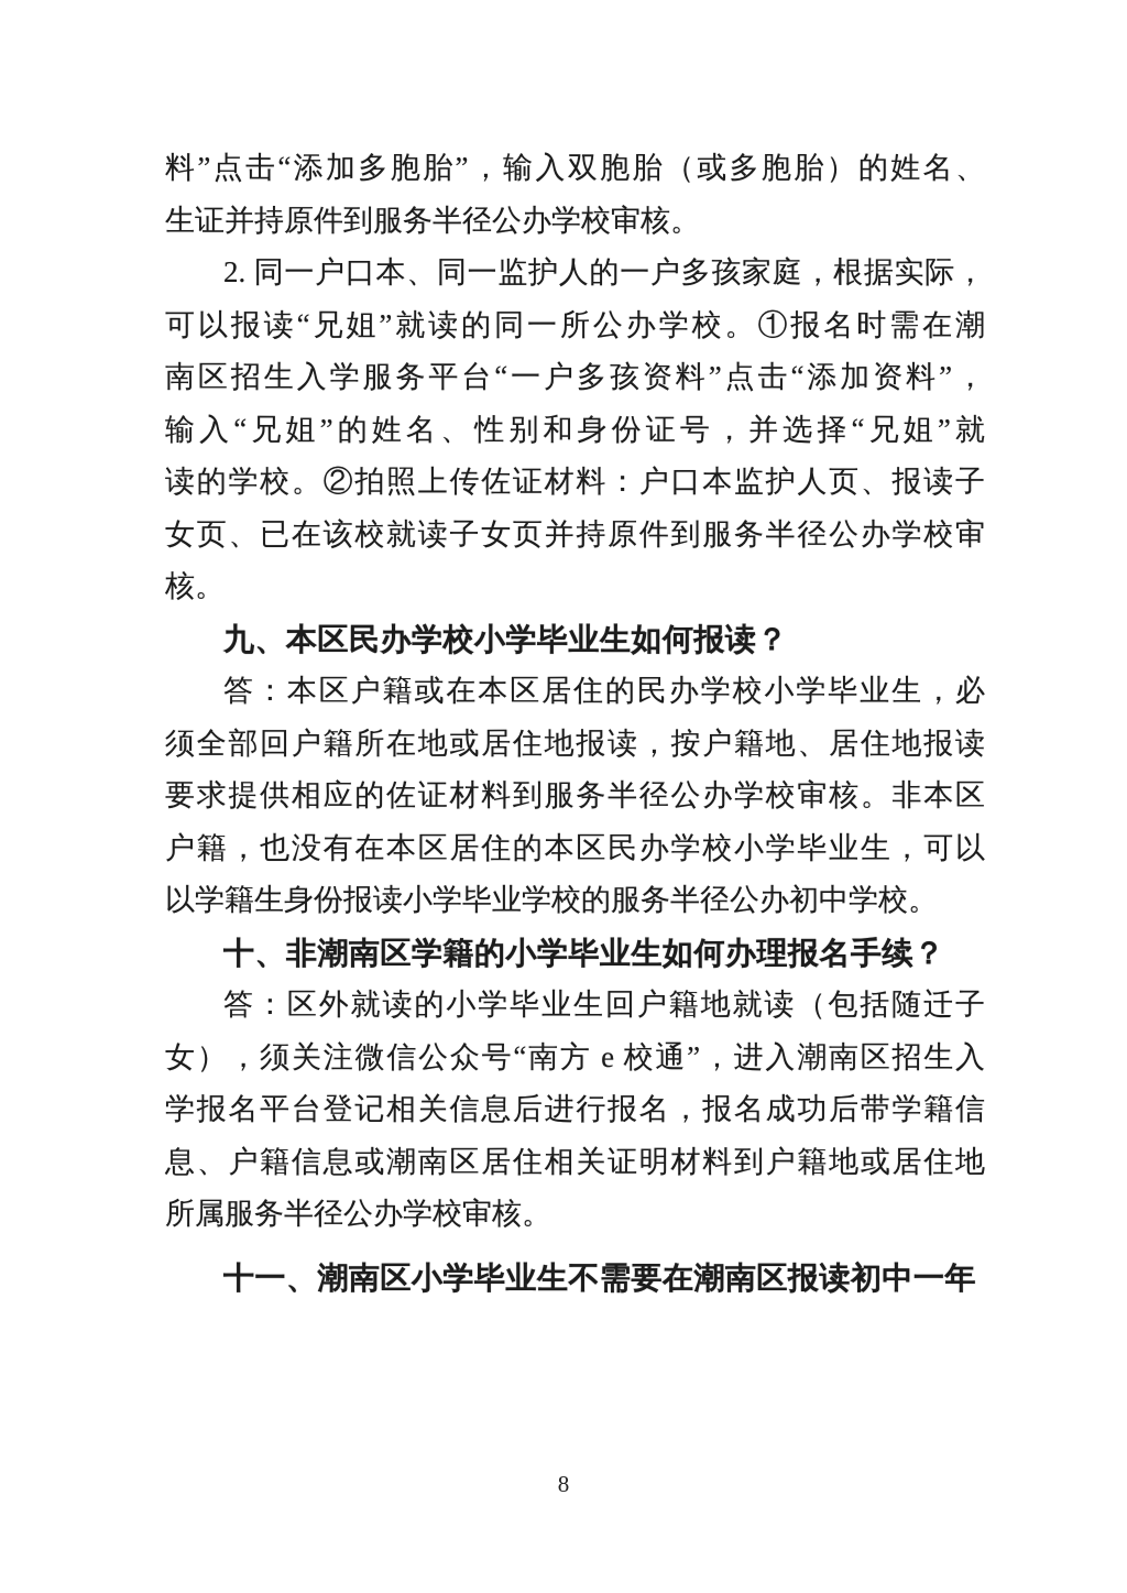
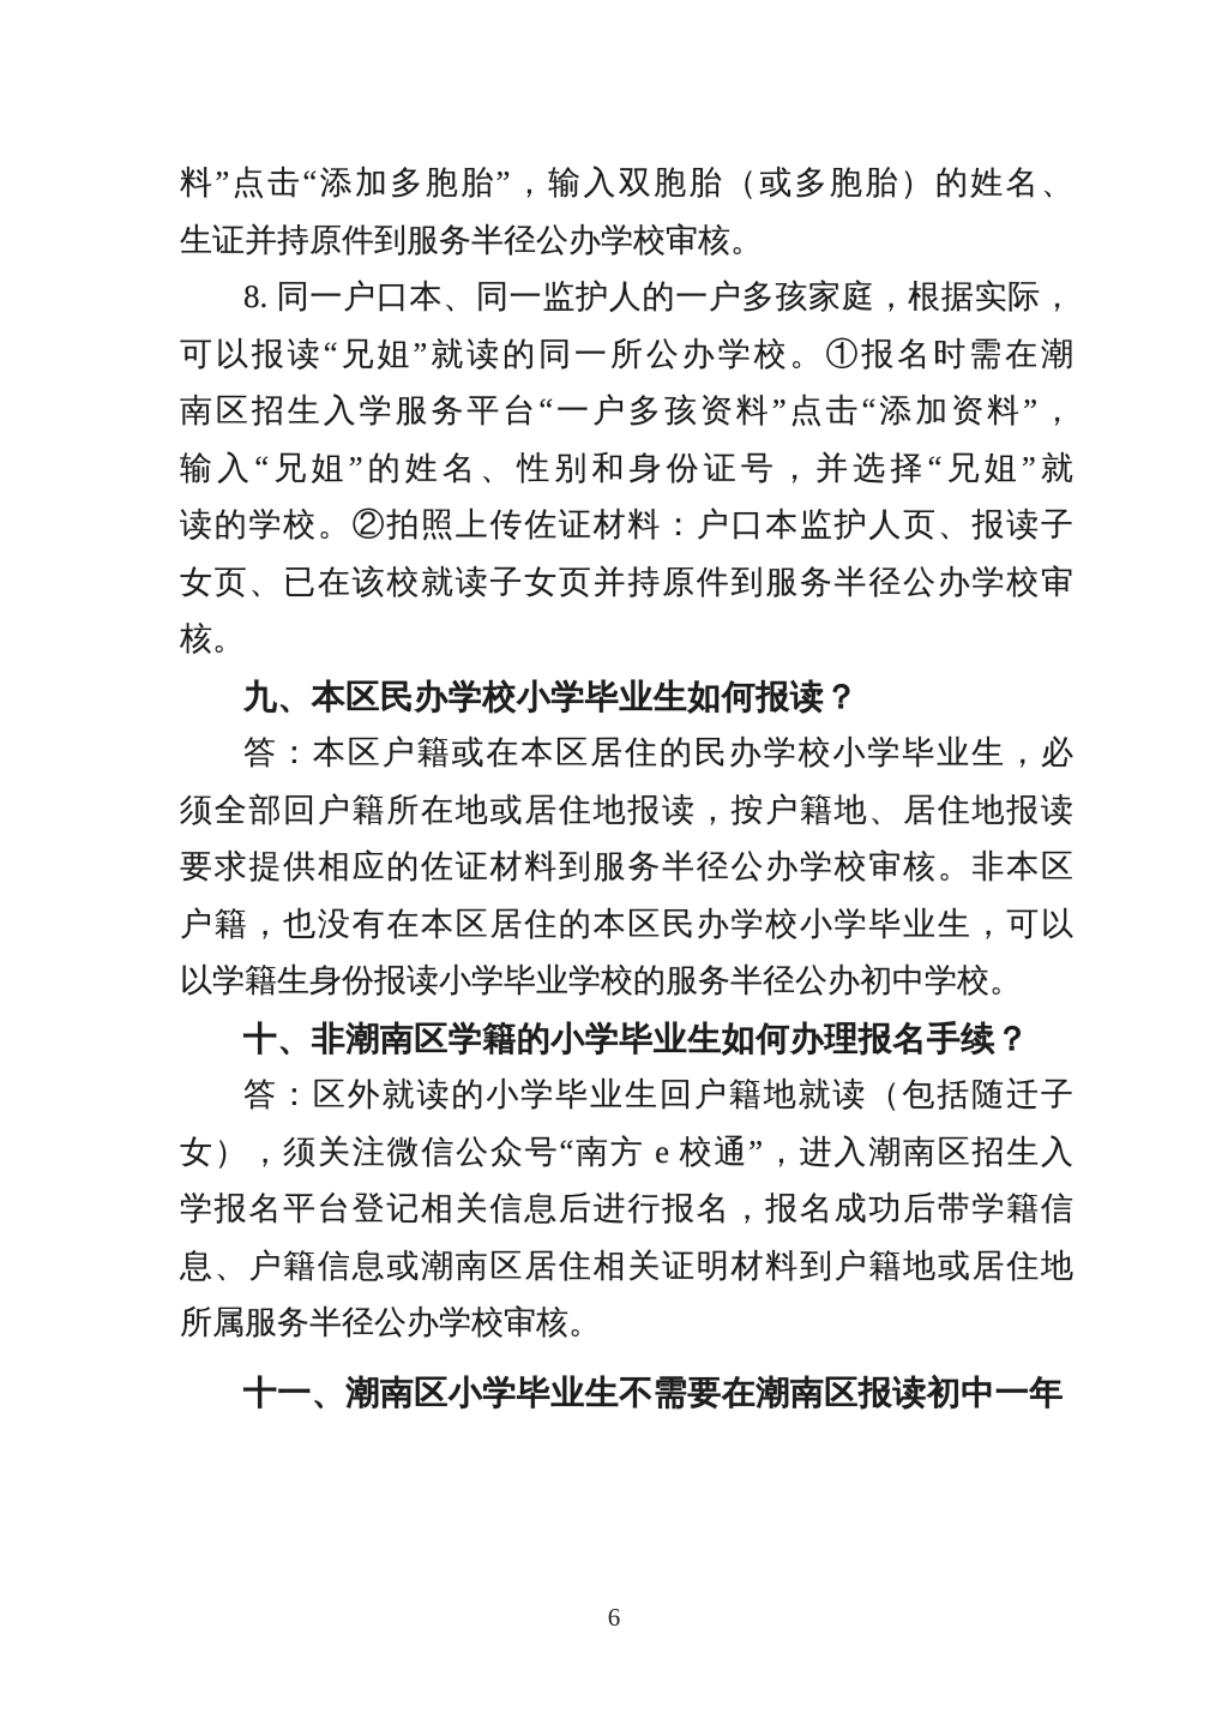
  料”点击“添加多胞胎”，输入双胞胎（或多胞胎）的姓名、
  生证并持原件到服务半径公办学校审核。
- 2. 同一户口本、同一监护人的一户多孩家庭，根据实际，
+ 8. 同一户口本、同一监护人的一户多孩家庭，根据实际，
  可以报读“兄姐”就读的同一所公办学校。①报名时需在潮
  南区招生入学服务平台“一户多孩资料”点击“添加资料”，
  输入“兄姐”的姓名、性别和身份证号，并选择“兄姐”就
  读的学校。②拍照上传佐证材料：户口本监护人页、报读子
  女页、已在该校就读子女页并持原件到服务半径公办学校审
  核。
  九、本区民办学校小学毕业生如何报读？
  答：本区户籍或在本区居住的民办学校小学毕业生，必
  须全部回户籍所在地或居住地报读，按户籍地、居住地报读
  要求提供相应的佐证材料到服务半径公办学校审核。非本区
  户籍，也没有在本区居住的本区民办学校小学毕业生，可以
  以学籍生身份报读小学毕业学校的服务半径公办初中学校。
  十、非潮南区学籍的小学毕业生如何办理报名手续？
  答：区外就读的小学毕业生回户籍地就读（包括随迁子
  女），须关注微信公众号“南方 e 校通”，进入潮南区招生入
  学报名平台登记相关信息后进行报名，报名成功后带学籍信
  息、户籍信息或潮南区居住相关证明材料到户籍地或居住地
  所属服务半径公办学校审核。
  十一、潮南区小学毕业生不需要在潮南区报读初中一年
- 8
+ 6
